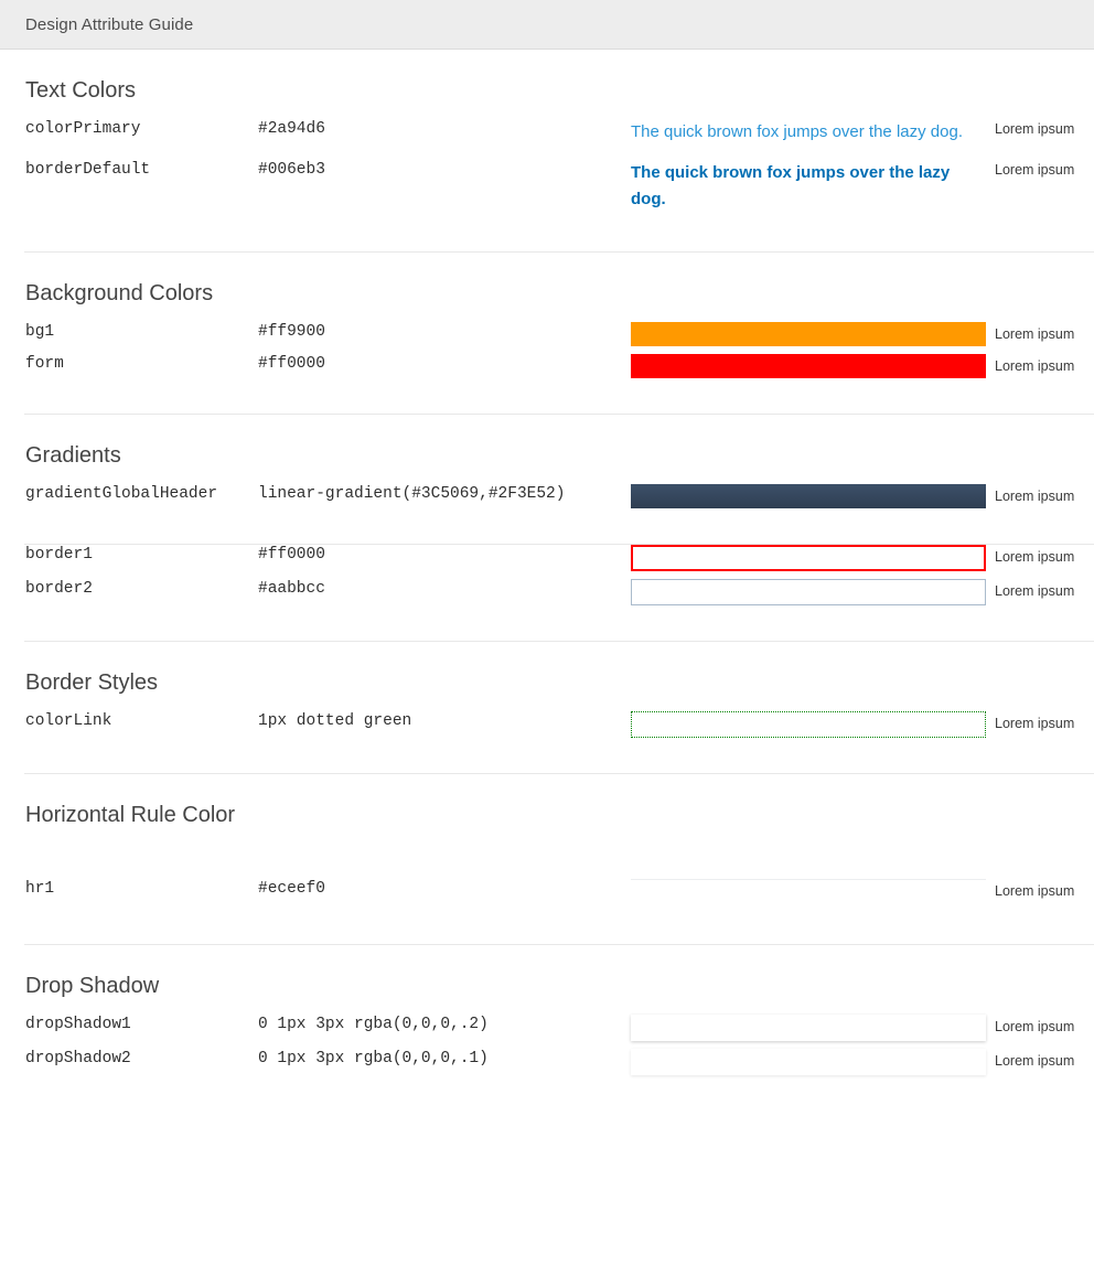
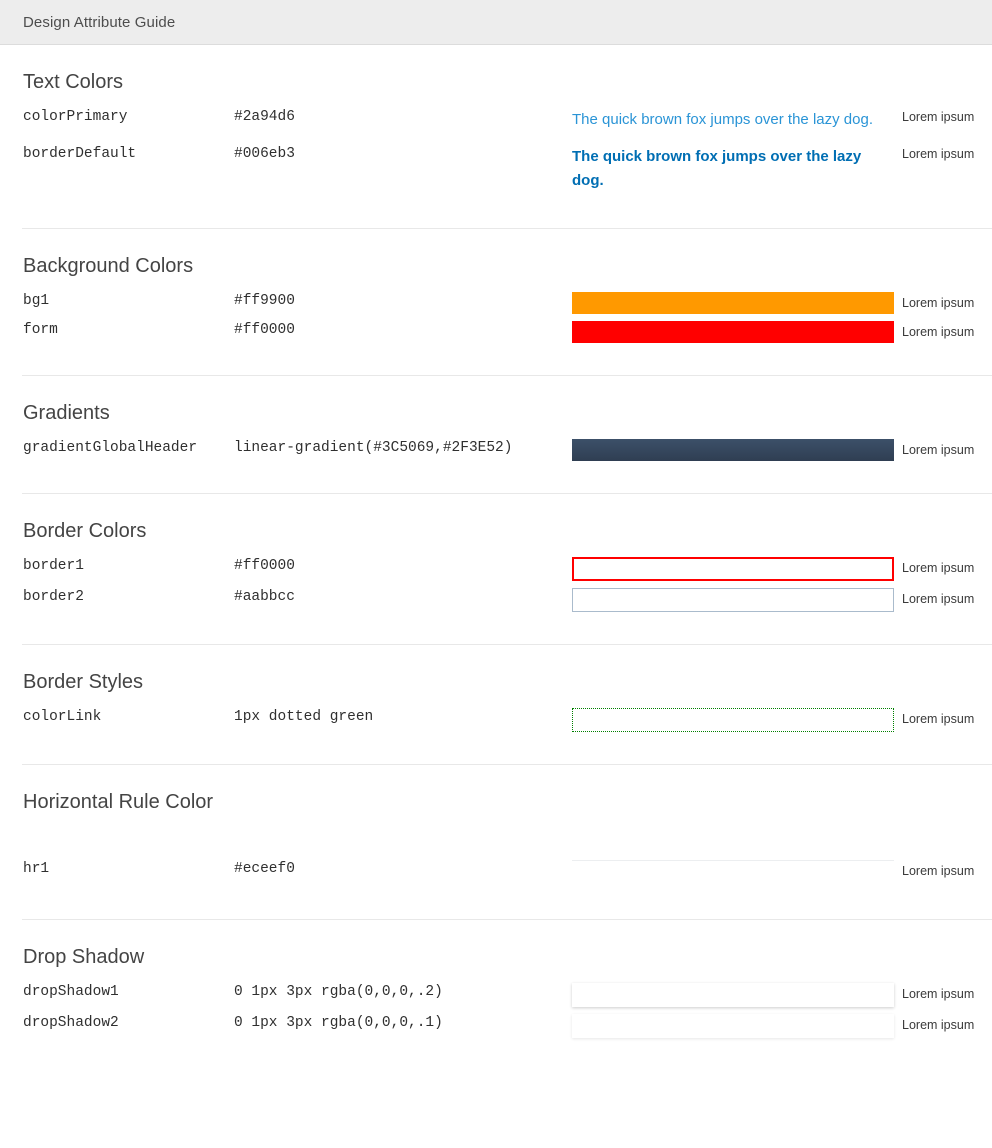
  Design Attribute Guide
  Text Colors
  colorPrimary
  #2a94d6
  The quick brown fox jumps over the lazy dog.
  Lorem ipsum
  borderDefault
  #006eb3
  The quick brown fox jumps over the lazy dog.
  Lorem ipsum
  Background Colors
  bg1
  #ff9900
  Lorem ipsum
  form
  #ff0000
  Lorem ipsum
  Gradients
  gradientGlobalHeader
  linear-gradient(#3C5069,#2F3E52)
  Lorem ipsum
+ Border Colors
  border1
  #ff0000
  Lorem ipsum
  border2
  #aabbcc
  Lorem ipsum
  Border Styles
  colorLink
  1px dotted green
  Lorem ipsum
  Horizontal Rule Color
  hr1
  #eceef0
  Lorem ipsum
  Drop Shadow
  dropShadow1
  0 1px 3px rgba(0,0,0,.2)
  Lorem ipsum
  dropShadow2
  0 1px 3px rgba(0,0,0,.1)
  Lorem ipsum
